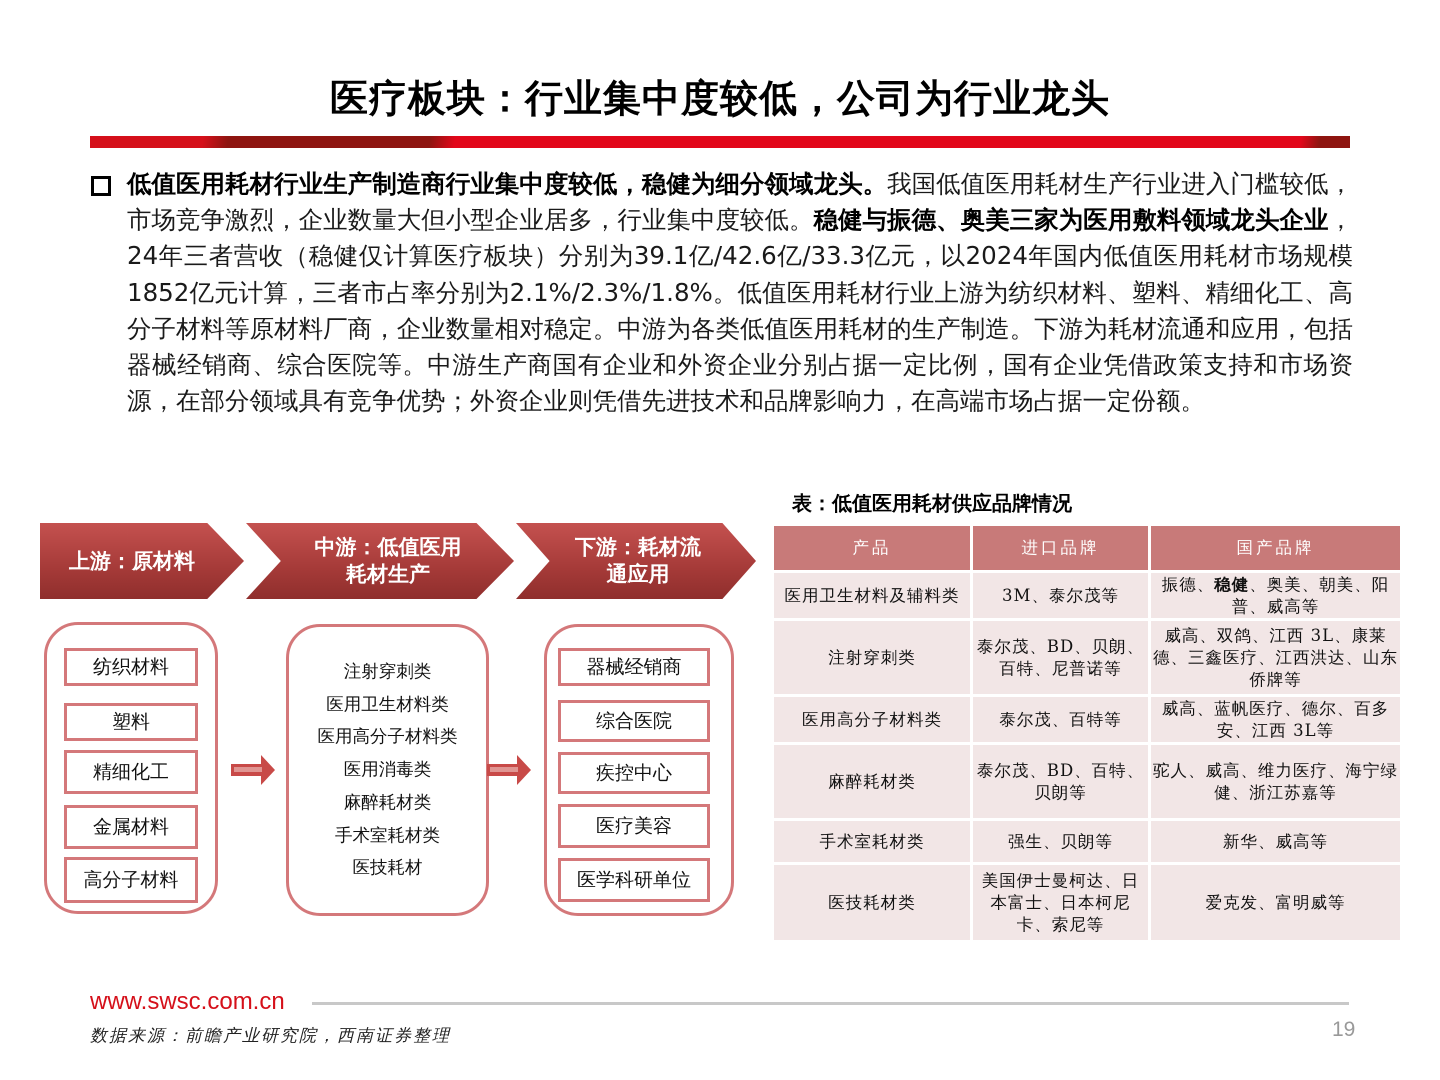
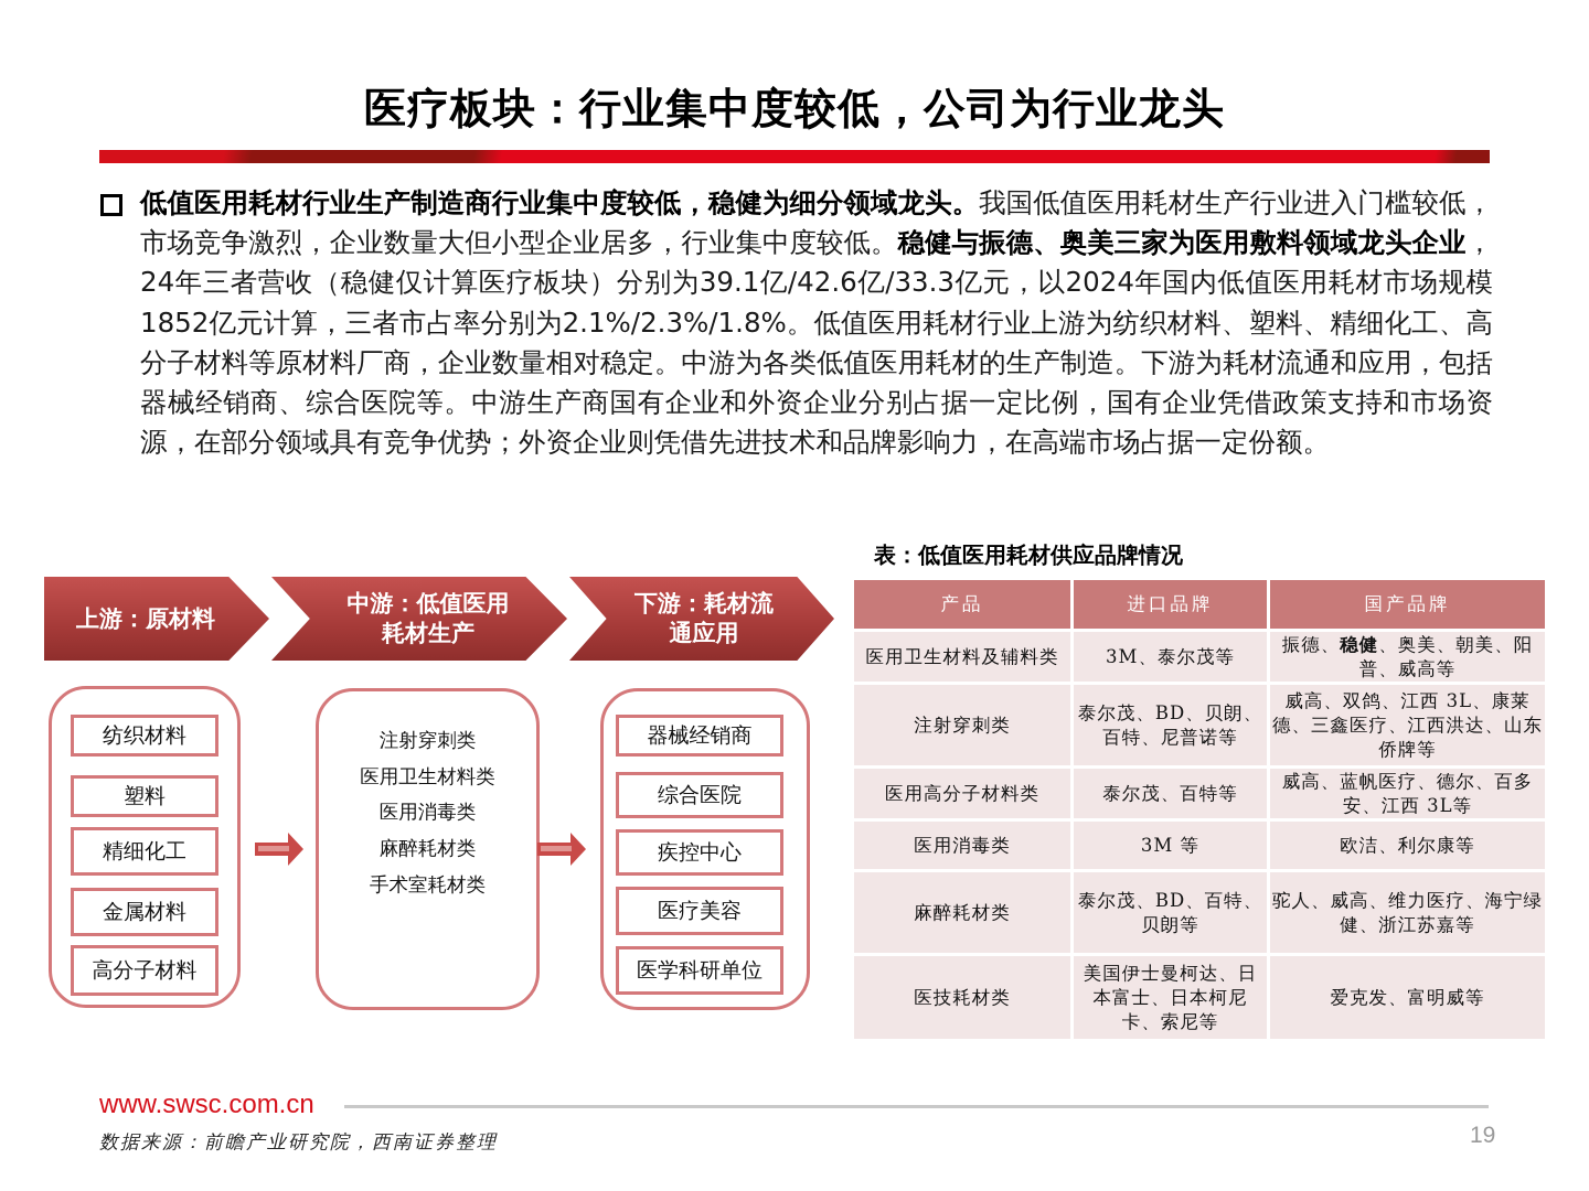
  医疗板块：行业集中度较低，公司为行业龙头
  低值医用耗材行业生产制造商行业集中度较低，稳健为细分领域龙头。我国低值医用耗材生产行业进入门槛较低，市场竞争激烈，企业数量大但小型企业居多，行业集中度较低。稳健与振德、奥美三家为医用敷料领域龙头企业，24年三者营收（稳健仅计算医疗板块）分别为39.1亿/42.6亿/33.3亿元，以2024年国内低值医用耗材市场规模1852亿元计算，三者市占率分别为2.1%/2.3%/1.8%。低值医用耗材行业上游为纺织材料、塑料、精细化工、高分子材料等原材料厂商，企业数量相对稳定。中游为各类低值医用耗材的生产制造。下游为耗材流通和应用，包括器械经销商、综合医院等。中游生产商国有企业和外资企业分别占据一定比例，国有企业凭借政策支持和市场资源，在部分领域具有竞争优势；外资企业则凭借先进技术和品牌影响力，在高端市场占据一定份额。
  上游：原材料
  中游：低值医用
  耗材生产
  下游：耗材流
  通应用
  纺织材料
  塑料
  精细化工
  金属材料
  高分子材料
  注射穿刺类
  医用卫生材料类
- 医用高分子材料类
  医用消毒类
  麻醉耗材类
  手术室耗材类
- 医技耗材
  器械经销商
  综合医院
  疾控中心
  医疗美容
  医学科研单位
  表：低值医用耗材供应品牌情况
  产品	进口品牌	国产品牌
  医用卫生材料及辅料类	3M、泰尔茂等	振德、稳健、奥美、朝美、阳普、威高等
  注射穿刺类	泰尔茂、BD、贝朗、百特、尼普诺等	威高、双鸽、江西 3L、康莱德、三鑫医疗、江西洪达、山东侨牌等
  医用高分子材料类	泰尔茂、百特等	威高、蓝帆医疗、德尔、百多安、江西 3L等
+ 医用消毒类	3M 等	欧洁、利尔康等
  麻醉耗材类	泰尔茂、BD、百特、贝朗等	驼人、威高、维力医疗、海宁绿健、浙江苏嘉等
- 手术室耗材类	强生、贝朗等	新华、威高等
  医技耗材类	美国伊士曼柯达、日本富士、日本柯尼卡、索尼等	爱克发、富明威等
  www.swsc.com.cn
  数据来源：前瞻产业研究院，西南证券整理
  19
